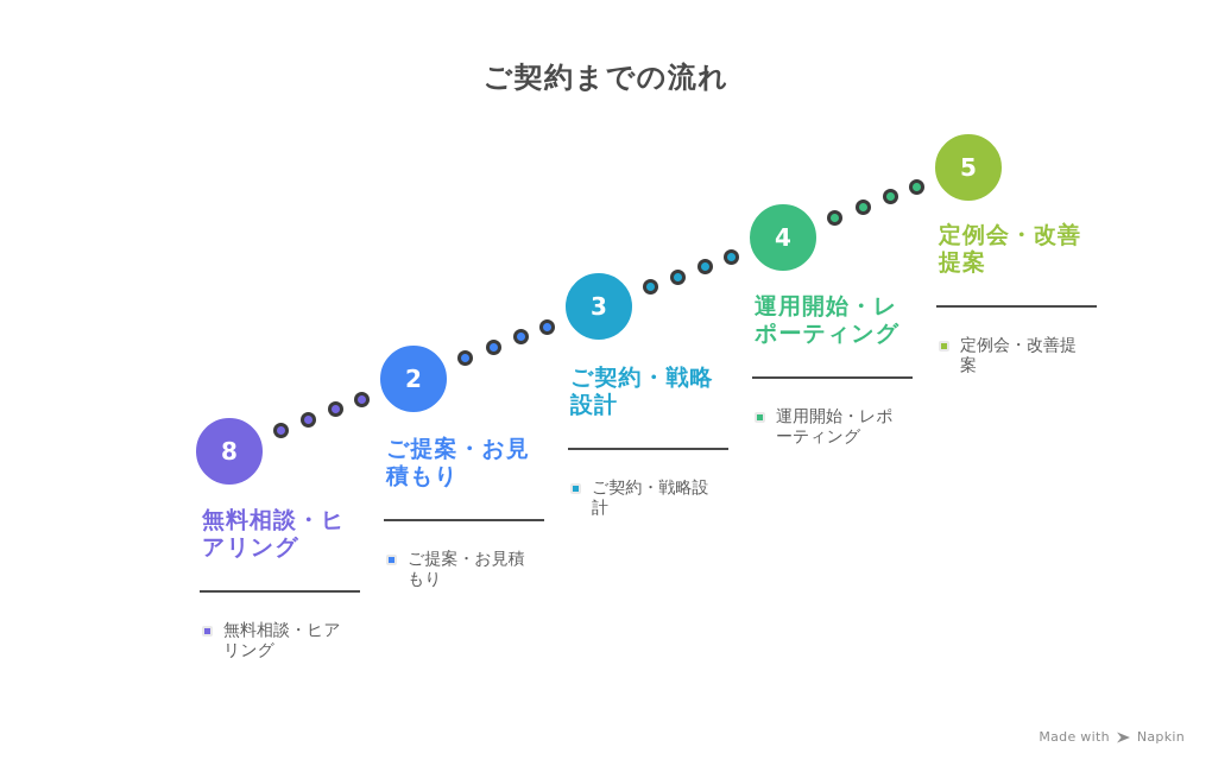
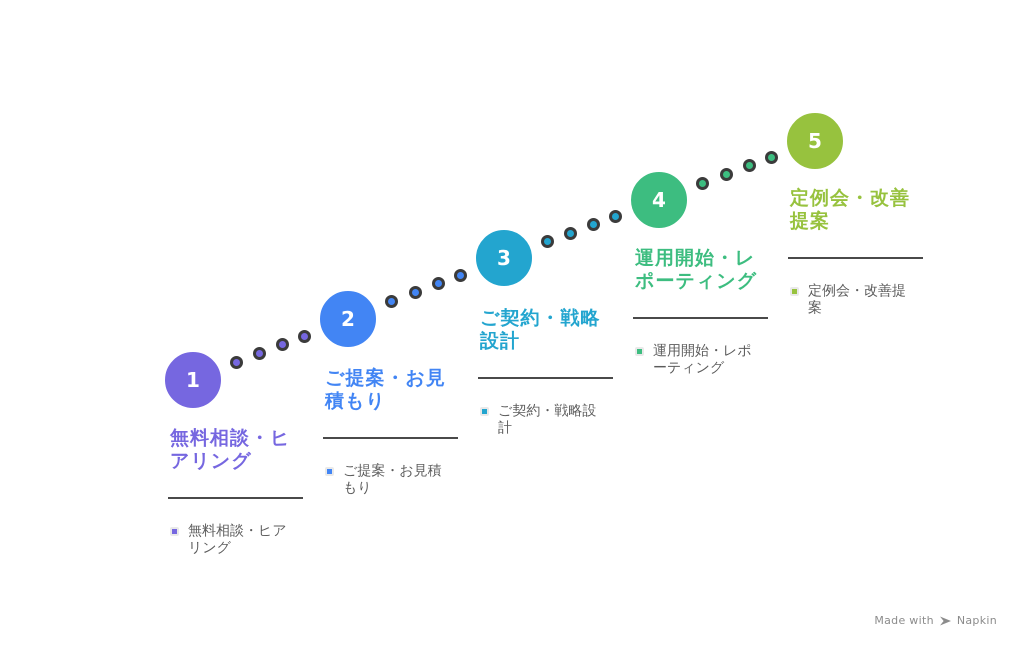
- ご契約までの流れ
- 8
+ 1
  無料相談・ヒアリング
  無料相談・ヒアリング
  2
  ご提案・お見積もり
  ご提案・お見積もり
  3
  ご契約・戦略設計
  ご契約・戦略設計
  4
  運用開始・レポーティング
  運用開始・レポーティング
  5
  定例会・改善提案
  定例会・改善提案
  Made with
  Napkin
